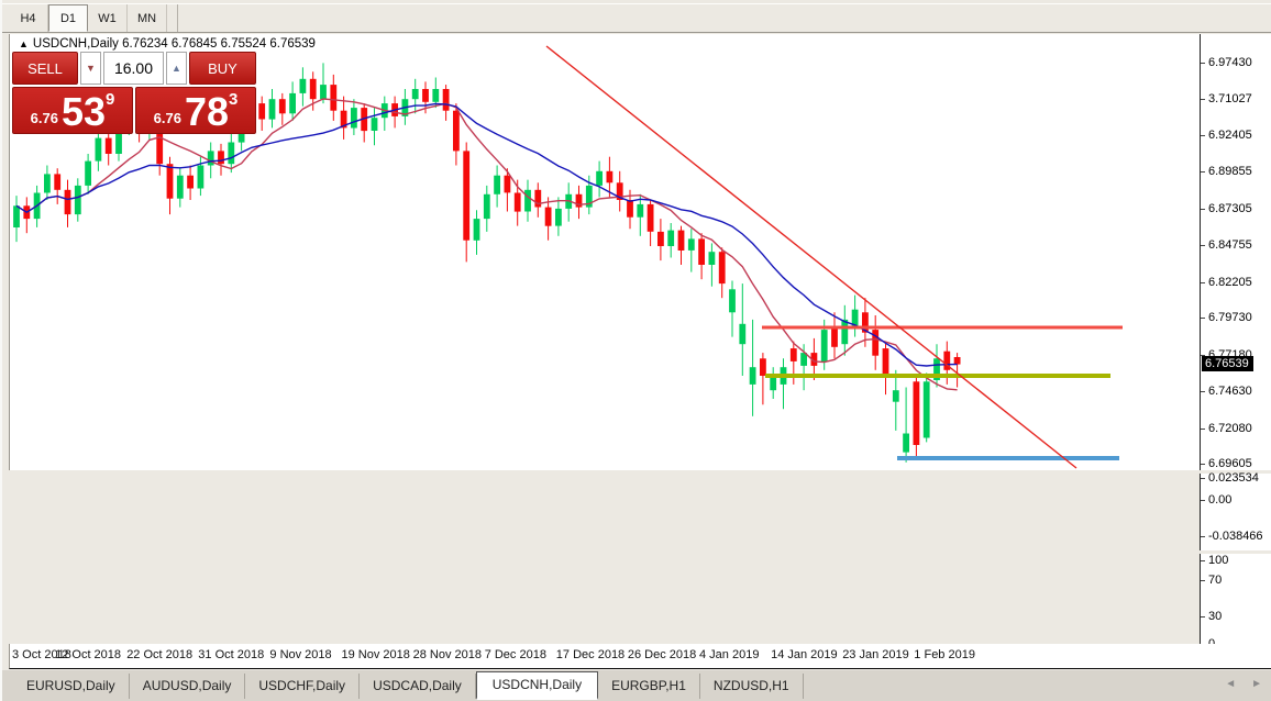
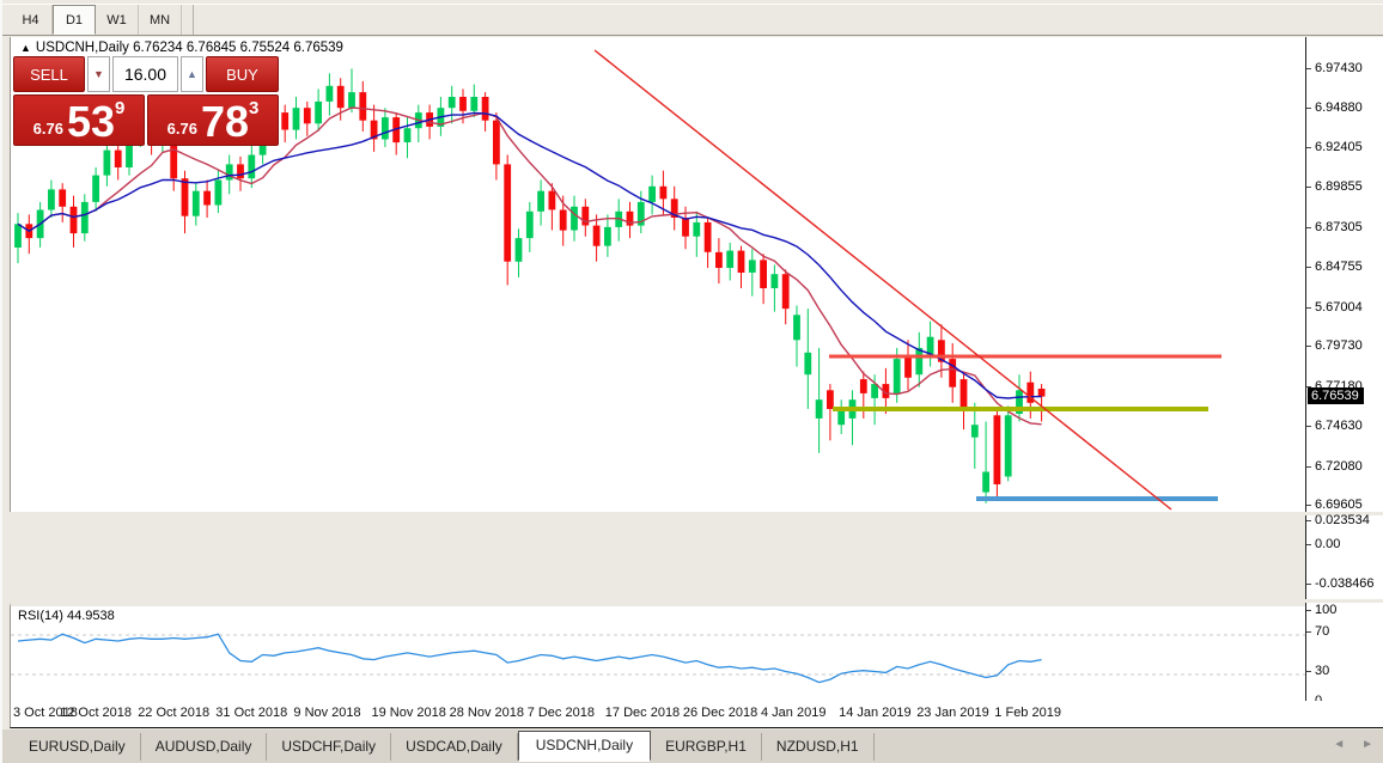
  H4
  D1
  W1
  MN
  ▲ USDCNH,Daily 6.76234 6.76845 6.75524 6.76539
  SELL
  ▼
  16.00
  ▲
  BUY
  6.76
  53
  9
  6.76
  78
  3
  6.97430
- 3.71027
+ 6.94880
  6.92405
  6.89855
  6.87305
  6.84755
- 6.82205
+ 5.67004
  6.79730
  6.77180
  6.74630
  6.72080
  6.69605
  6.76539
  0.023534
  0.00
  -0.038466
+ RSI(14) 44.9538
  100
  70
  30
  3 Oct 2018
  12 Oct 2018
  22 Oct 2018
  31 Oct 2018
  9 Nov 2018
  19 Nov 2018
  28 Nov 2018
  7 Dec 2018
  17 Dec 2018
  26 Dec 2018
  4 Jan 2019
  14 Jan 2019
  23 Jan 2019
  1 Feb 2019
  EURUSD,Daily
  AUDUSD,Daily
  USDCHF,Daily
  USDCAD,Daily
  USDCNH,Daily
  EURGBP,H1
  NZDUSD,H1
  ◄
  ►
